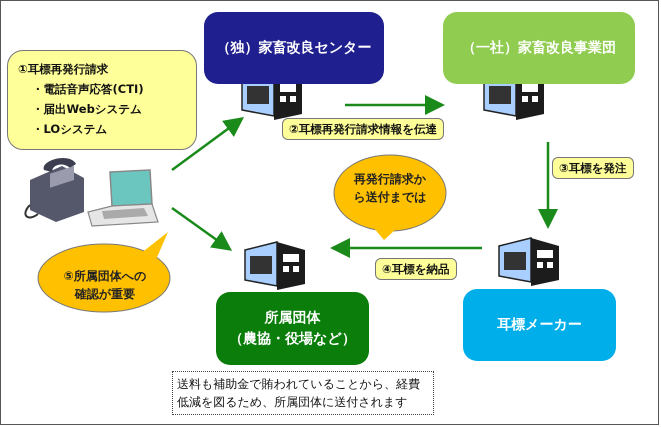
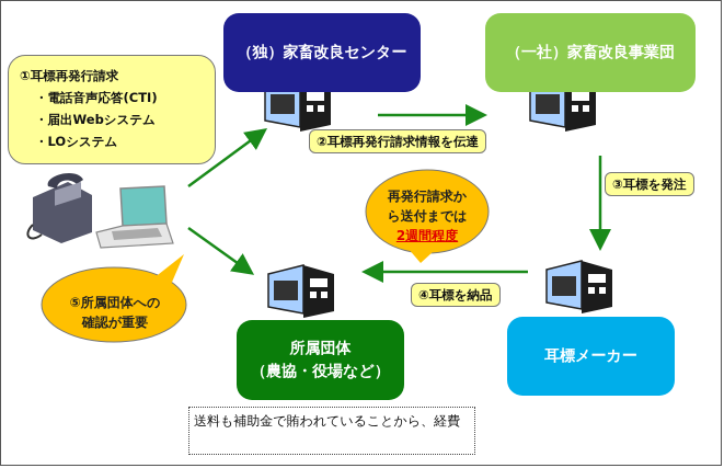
  （独）家畜改良センター
  （一社）家畜改良事業団
  所属団体
  （農協・役場など）
  耳標メーカー
  ①耳標再発行請求
  ・電話音声応答(CTI)
  ・届出Webシステム
  ・LOシステム
  ②耳標再発行請求情報を伝達
  ③耳標を発注
  ④耳標を納品
  再発行請求か
  ら送付までは
+ 2週間程度
  ⑤所属団体への
  確認が重要
  送料も補助金で賄われていることから、経費
- 低減を図るため、所属団体に送付されます
